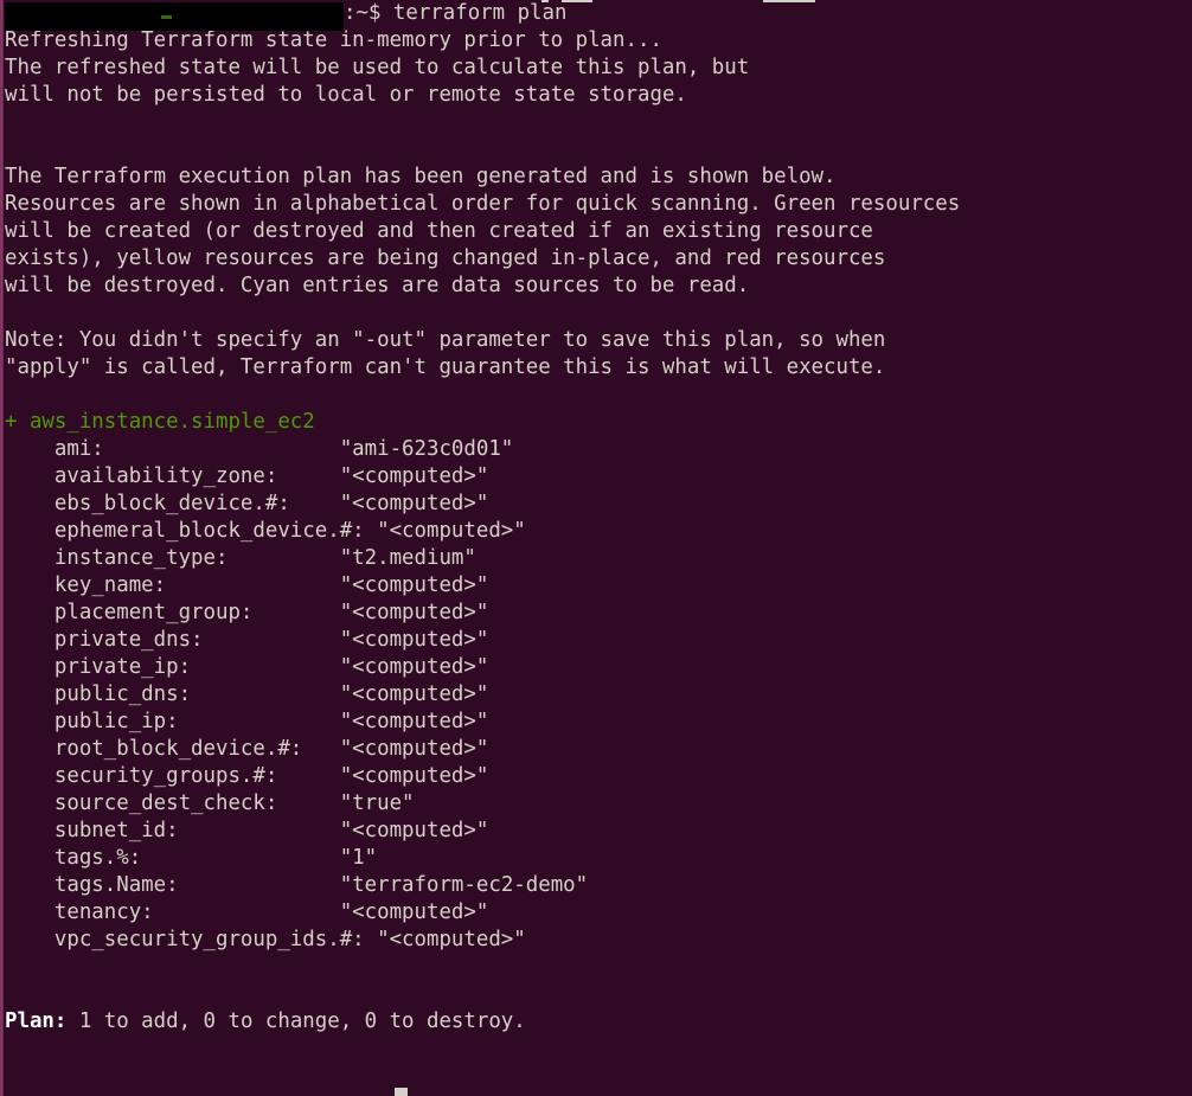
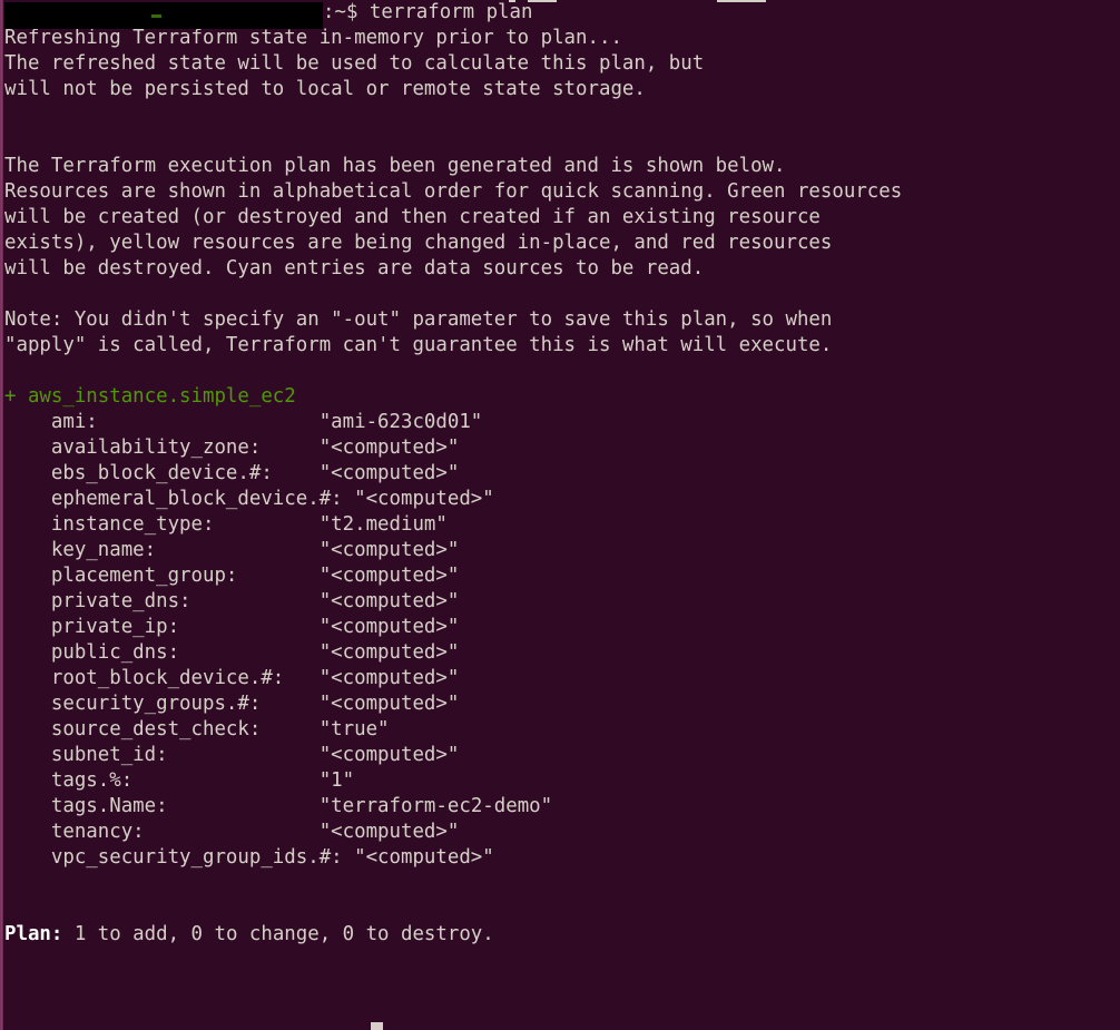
  :~$ terraform plan
  Refreshing Terraform state in-memory prior to plan...
  The refreshed state will be used to calculate this plan, but
  will not be persisted to local or remote state storage.
  The Terraform execution plan has been generated and is shown below.
  Resources are shown in alphabetical order for quick scanning. Green resources
  will be created (or destroyed and then created if an existing resource
  exists), yellow resources are being changed in-place, and red resources
  will be destroyed. Cyan entries are data sources to be read.
  Note: You didn't specify an "-out" parameter to save this plan, so when
  "apply" is called, Terraform can't guarantee this is what will execute.
  + aws_instance.simple_ec2
  ami: "ami-623c0d01"
  availability_zone: "<computed>"
  ebs_block_device.#: "<computed>"
  ephemeral_block_device.#: "<computed>"
  instance_type: "t2.medium"
  key_name: "<computed>"
  placement_group: "<computed>"
  private_dns: "<computed>"
  private_ip: "<computed>"
  public_dns: "<computed>"
- public_ip: "<computed>"
  root_block_device.#: "<computed>"
  security_groups.#: "<computed>"
  source_dest_check: "true"
  subnet_id: "<computed>"
  tags.%: "1"
  tags.Name: "terraform-ec2-demo"
  tenancy: "<computed>"
  vpc_security_group_ids.#: "<computed>"
  Plan: 1 to add, 0 to change, 0 to destroy.
